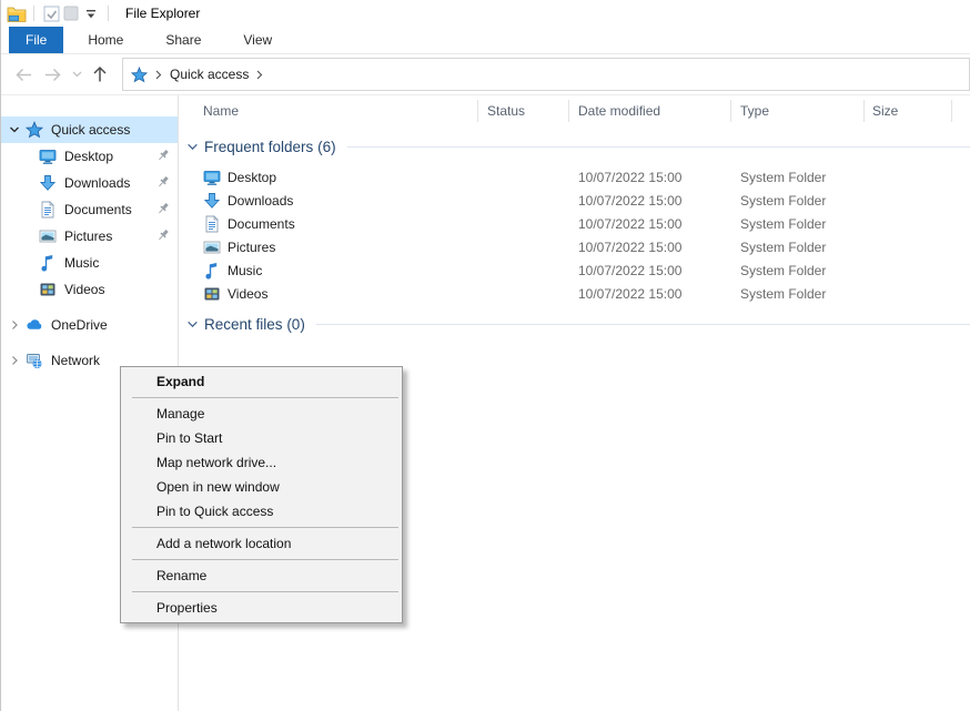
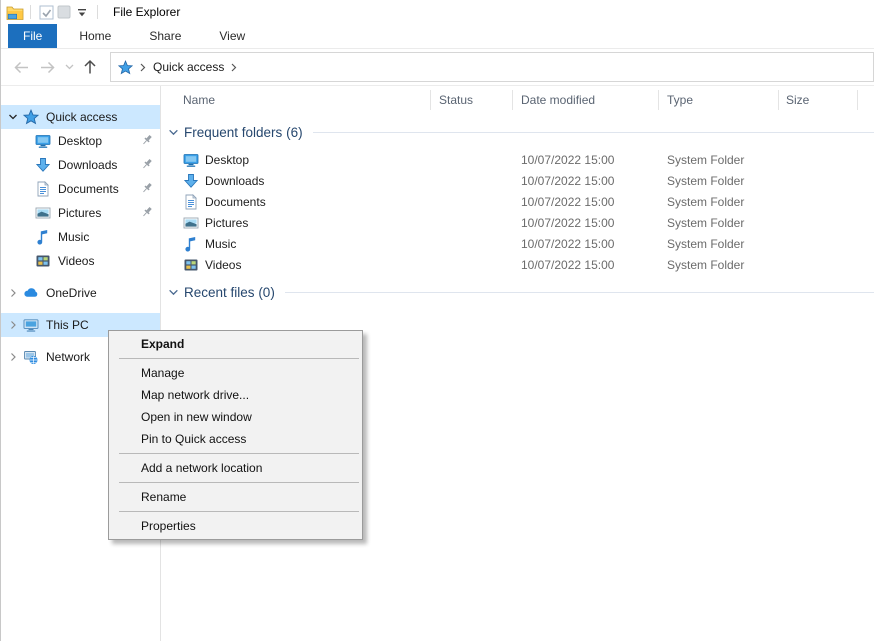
  File Explorer
  File
  Home
  Share
  View
  Quick access
  Quick access
  Desktop
  Downloads
  Documents
  Pictures
  Music
  Videos
  OneDrive
+ This PC
  Network
  Name
  Status
  Date modified
  Type
  Size
  Frequent folders
  (6)
  Desktop
  10/07/2022 15:00
  System Folder
  Downloads
  10/07/2022 15:00
  System Folder
  Documents
  10/07/2022 15:00
  System Folder
  Pictures
  10/07/2022 15:00
  System Folder
  Music
  10/07/2022 15:00
  System Folder
  Videos
  10/07/2022 15:00
  System Folder
  Recent files
  (0)
  Expand
  Manage
- Pin to Start
  Map network drive...
  Open in new window
  Pin to Quick access
  Add a network location
  Rename
  Properties
